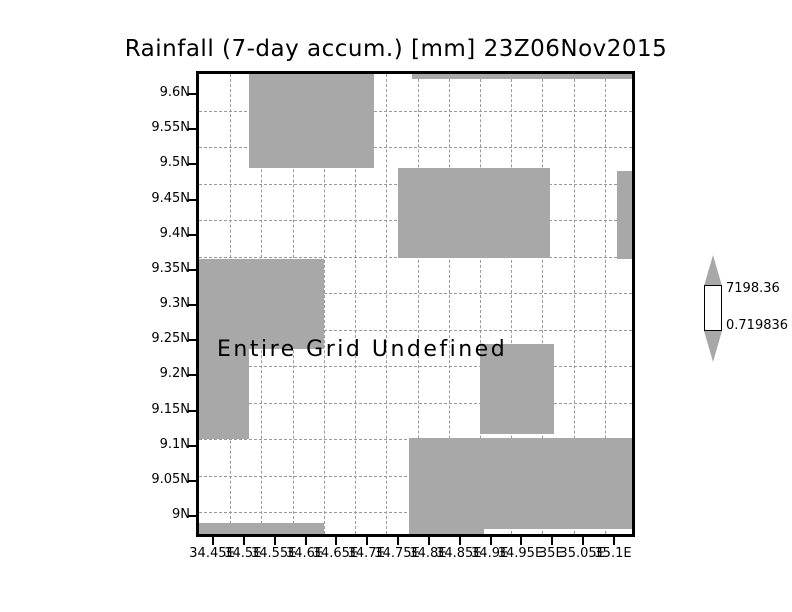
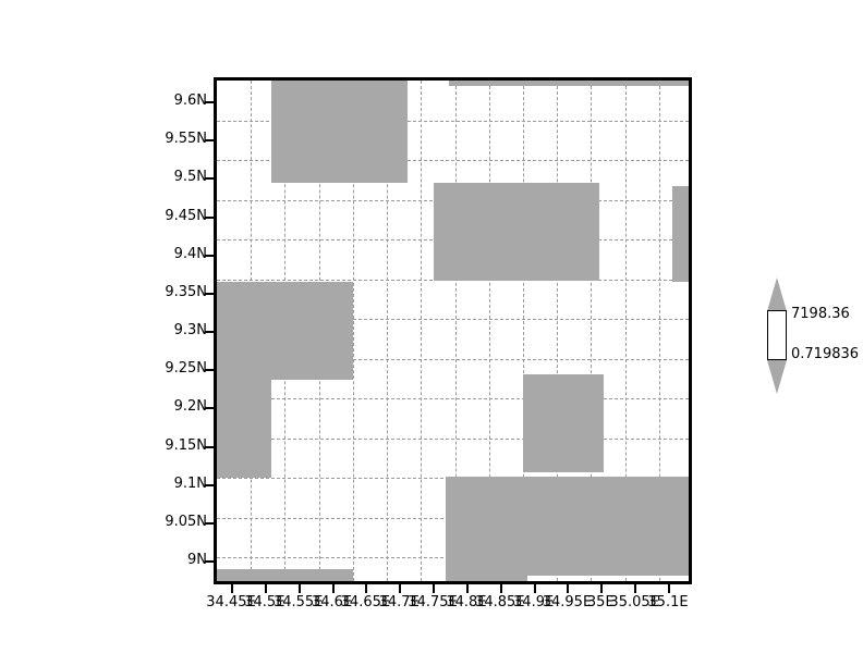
- Rainfall (7-day accum.) [mm] 23Z06Nov2015
- Entire Grid Undefined
  9.6N
  9.55N
  9.5N
  9.45N
  9.4N
  9.35N
  9.3N
  9.25N
  9.2N
  9.15N
  9.1N
  9.05N
  9N
  34.45E
  34.5E
  34.55E
  34.6E
  34.65E
  34.7E
  34.75E
  34.8E
  34.85E
  34.9E
  34.95E
  35E
  35.05E
  35.1E
  7198.36
  0.719836
